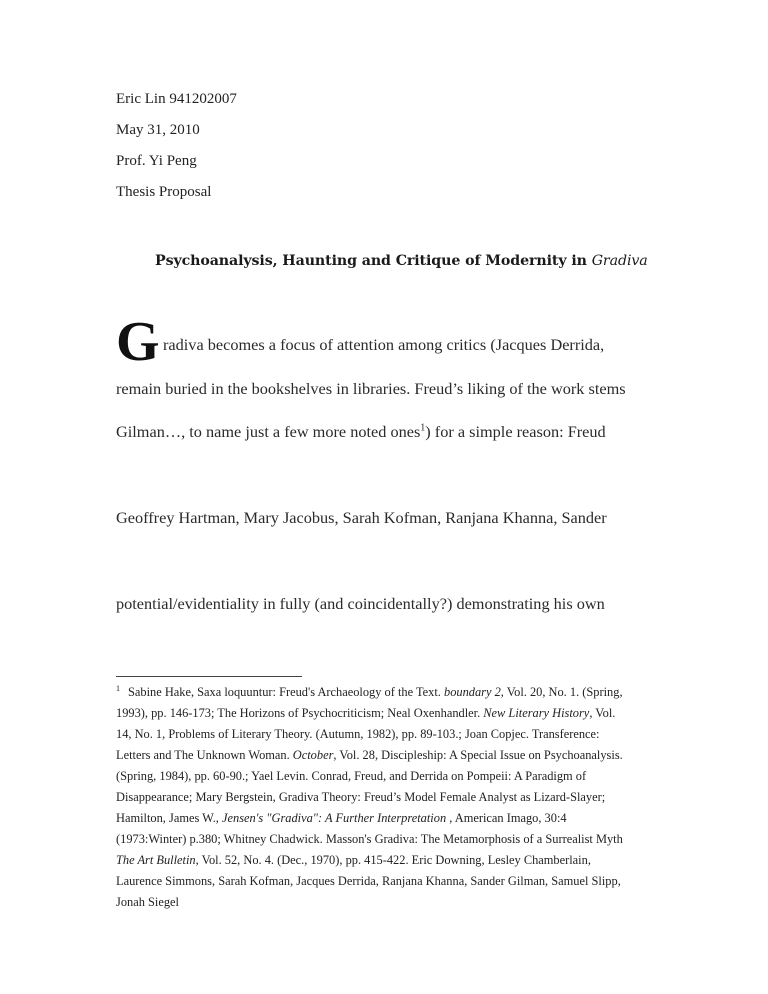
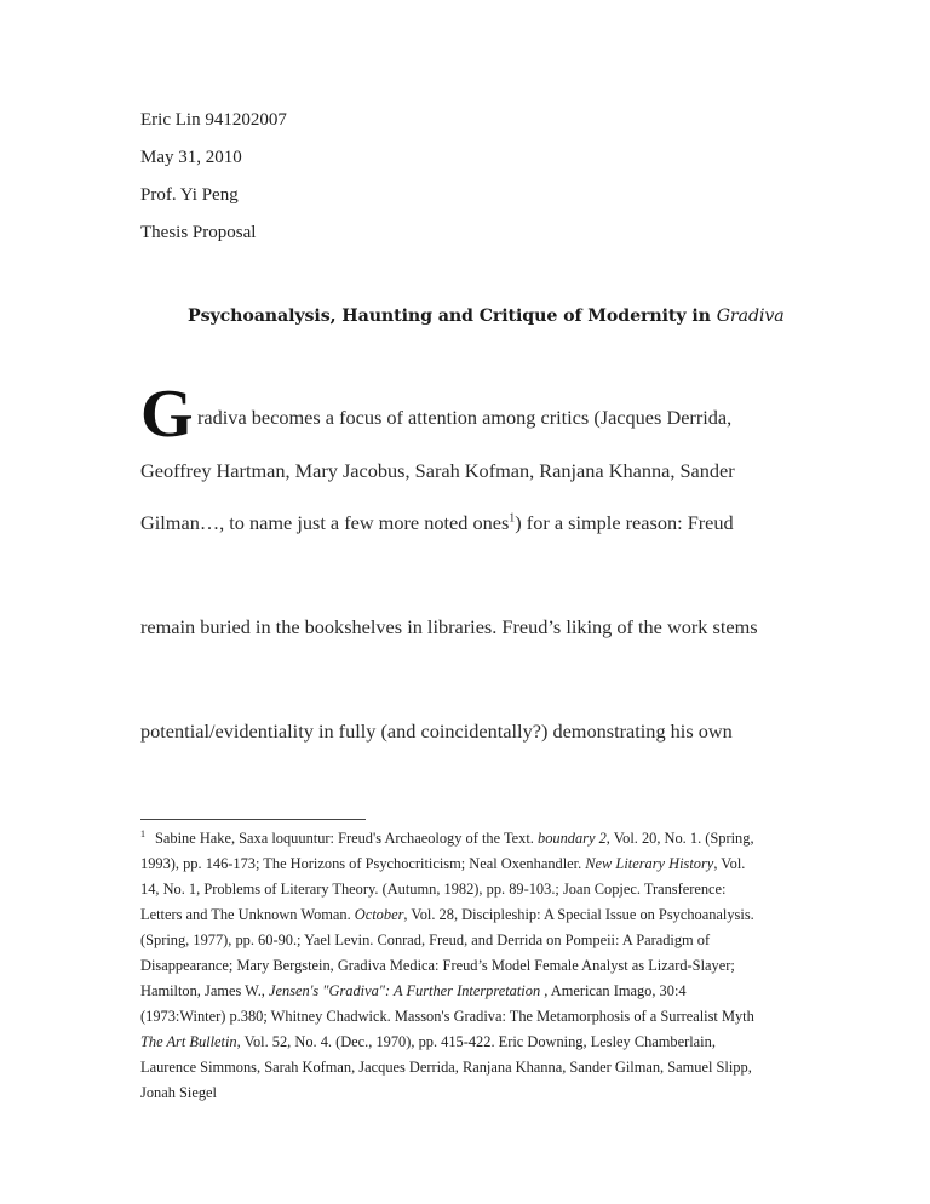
  Eric Lin 941202007
  May 31, 2010
  Prof. Yi Peng
  Thesis Proposal
  Psychoanalysis, Haunting and Critique of Modernity in Gradiva
  G
  radiva becomes a focus of attention among critics (Jacques Derrida,
- remain buried in the bookshelves in libraries. Freud’s liking of the work stems
+ Geoffrey Hartman, Mary Jacobus, Sarah Kofman, Ranjana Khanna, Sander
  Gilman…, to name just a few more noted ones1) for a simple reason: Freud
- Geoffrey Hartman, Mary Jacobus, Sarah Kofman, Ranjana Khanna, Sander
+ remain buried in the bookshelves in libraries. Freud’s liking of the work stems
  potential/evidentiality in fully (and coincidentally?) demonstrating his own
  1 Sabine Hake, Saxa loquuntur: Freud's Archaeology of the Text. boundary 2, Vol. 20, No. 1. (Spring,
  1993), pp. 146-173; The Horizons of Psychocriticism; Neal Oxenhandler. New Literary History, Vol.
  14, No. 1, Problems of Literary Theory. (Autumn, 1982), pp. 89-103.; Joan Copjec. Transference:
  Letters and The Unknown Woman. October, Vol. 28, Discipleship: A Special Issue on Psychoanalysis.
- (Spring, 1984), pp. 60-90.; Yael Levin. Conrad, Freud, and Derrida on Pompeii: A Paradigm of
+ (Spring, 1977), pp. 60-90.; Yael Levin. Conrad, Freud, and Derrida on Pompeii: A Paradigm of
- Disappearance; Mary Bergstein, Gradiva Theory: Freud’s Model Female Analyst as Lizard-Slayer;
+ Disappearance; Mary Bergstein, Gradiva Medica: Freud’s Model Female Analyst as Lizard-Slayer;
  Hamilton, James W., Jensen's "Gradiva": A Further Interpretation , American Imago, 30:4
  (1973:Winter) p.380; Whitney Chadwick. Masson's Gradiva: The Metamorphosis of a Surrealist Myth
  The Art Bulletin, Vol. 52, No. 4. (Dec., 1970), pp. 415-422. Eric Downing, Lesley Chamberlain,
  Laurence Simmons, Sarah Kofman, Jacques Derrida, Ranjana Khanna, Sander Gilman, Samuel Slipp,
  Jonah Siegel
